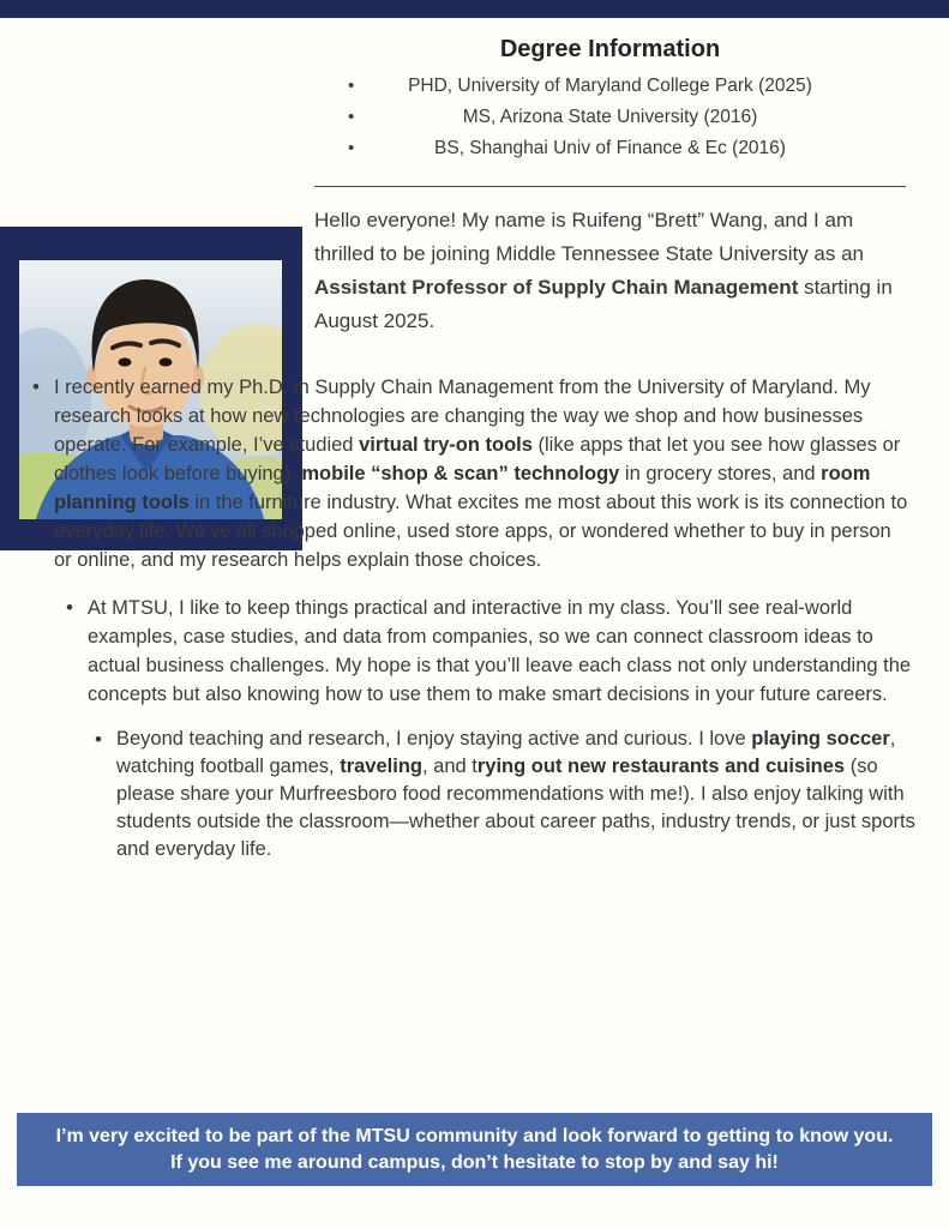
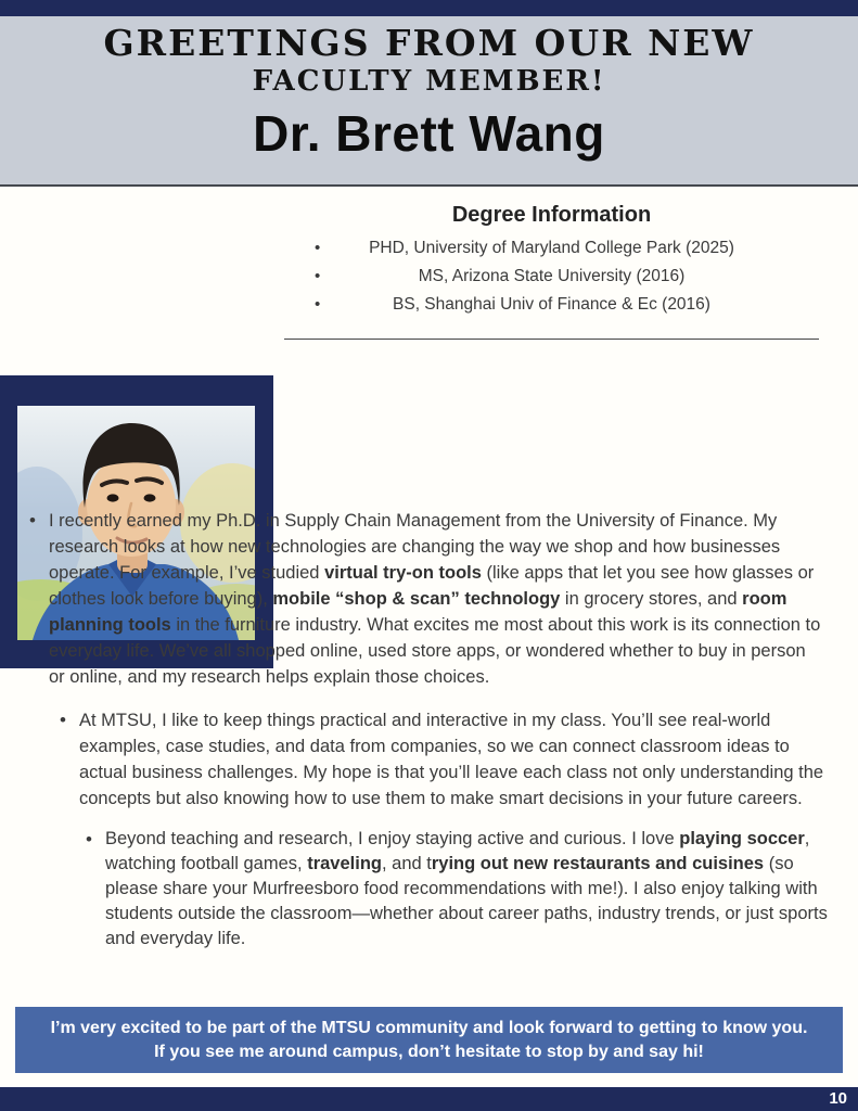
+ GREETINGS FROM OUR NEW
+ FACULTY MEMBER!
+ Dr. Brett Wang
  Degree Information
  •
  PHD, University of Maryland College Park (2025)
  •
  MS, Arizona State University (2016)
  •
  BS, Shanghai Univ of Finance & Ec (2016)
- Hello everyone! My name is Ruifeng “Brett” Wang, and I am thrilled to be joining Middle Tennessee State University as an Assistant Professor of Supply Chain Management starting in August 2025.
  •
- I recently earned my Ph.D. in Supply Chain Management from the University of Maryland. My research looks at how new technologies are changing the way we shop and how businesses operate. For example, I’ve studied virtual try-on tools (like apps that let you see how glasses or clothes look before buying), mobile “shop & scan” technology in grocery stores, and room planning tools in the furniture industry. What excites me most about this work is its connection to everyday life. We’ve all shopped online, used store apps, or wondered whether to buy in person or online, and my research helps explain those choices.
+ I recently earned my Ph.D. in Supply Chain Management from the University of Finance. My research looks at how new technologies are changing the way we shop and how businesses operate. For example, I’ve studied virtual try-on tools (like apps that let you see how glasses or clothes look before buying), mobile “shop & scan” technology in grocery stores, and room planning tools in the furniture industry. What excites me most about this work is its connection to everyday life. We’ve all shopped online, used store apps, or wondered whether to buy in person or online, and my research helps explain those choices.
  •
  At MTSU, I like to keep things practical and interactive in my class. You’ll see real-world examples, case studies, and data from companies, so we can connect classroom ideas to actual business challenges. My hope is that you’ll leave each class not only understanding the concepts but also knowing how to use them to make smart decisions in your future careers.
  •
  Beyond teaching and research, I enjoy staying active and curious. I love playing soccer, watching football games, traveling, and trying out new restaurants and cuisines (so please share your Murfreesboro food recommendations with me!). I also enjoy talking with students outside the classroom—whether about career paths, industry trends, or just sports and everyday life.
  I’m very excited to be part of the MTSU community and look forward to getting to know you.
  If you see me around campus, don’t hesitate to stop by and say hi!
+ 10
